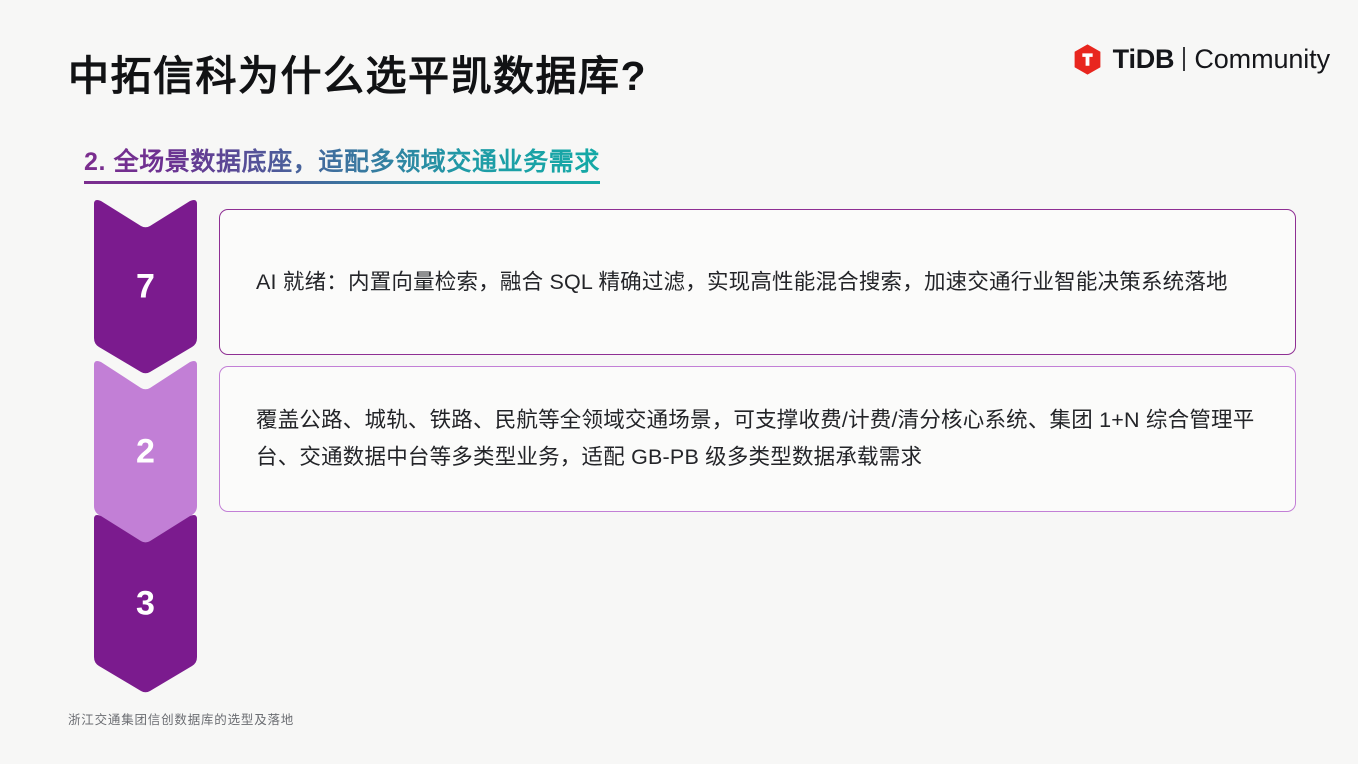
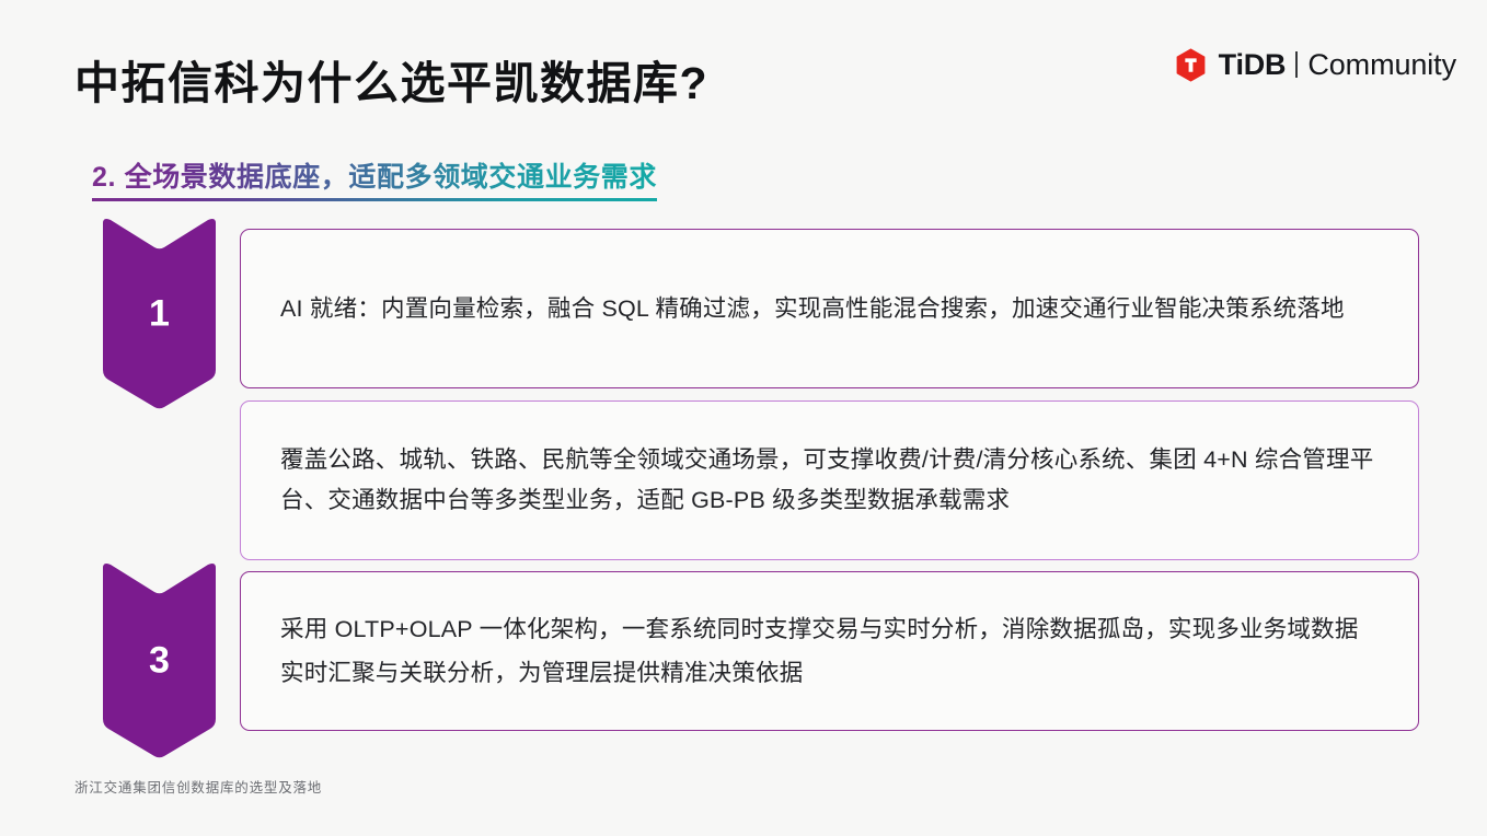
  TiDB
  Community
  中拓信科为什么选平凯数据库?
  2. 全场景数据底座，适配多领域交通业务需求
- 7
+ 1
  AI 就绪：内置向量检索，融合 SQL 精确过滤，实现高性能混合搜索，加速交通行业智能决策系统落地
- 2
- 覆盖公路、城轨、铁路、民航等全领域交通场景，可支撑收费/计费/清分核心系统、集团 1+N 综合管理平台、交通数据中台等多类型业务，适配 GB-PB 级多类型数据承载需求
+ 覆盖公路、城轨、铁路、民航等全领域交通场景，可支撑收费/计费/清分核心系统、集团 4+N 综合管理平台、交通数据中台等多类型业务，适配 GB-PB 级多类型数据承载需求
  3
+ 采用 OLTP+OLAP 一体化架构，一套系统同时支撑交易与实时分析，消除数据孤岛，实现多业务域数据实时汇聚与关联分析，为管理层提供精准决策依据
  浙江交通集团信创数据库的选型及落地
